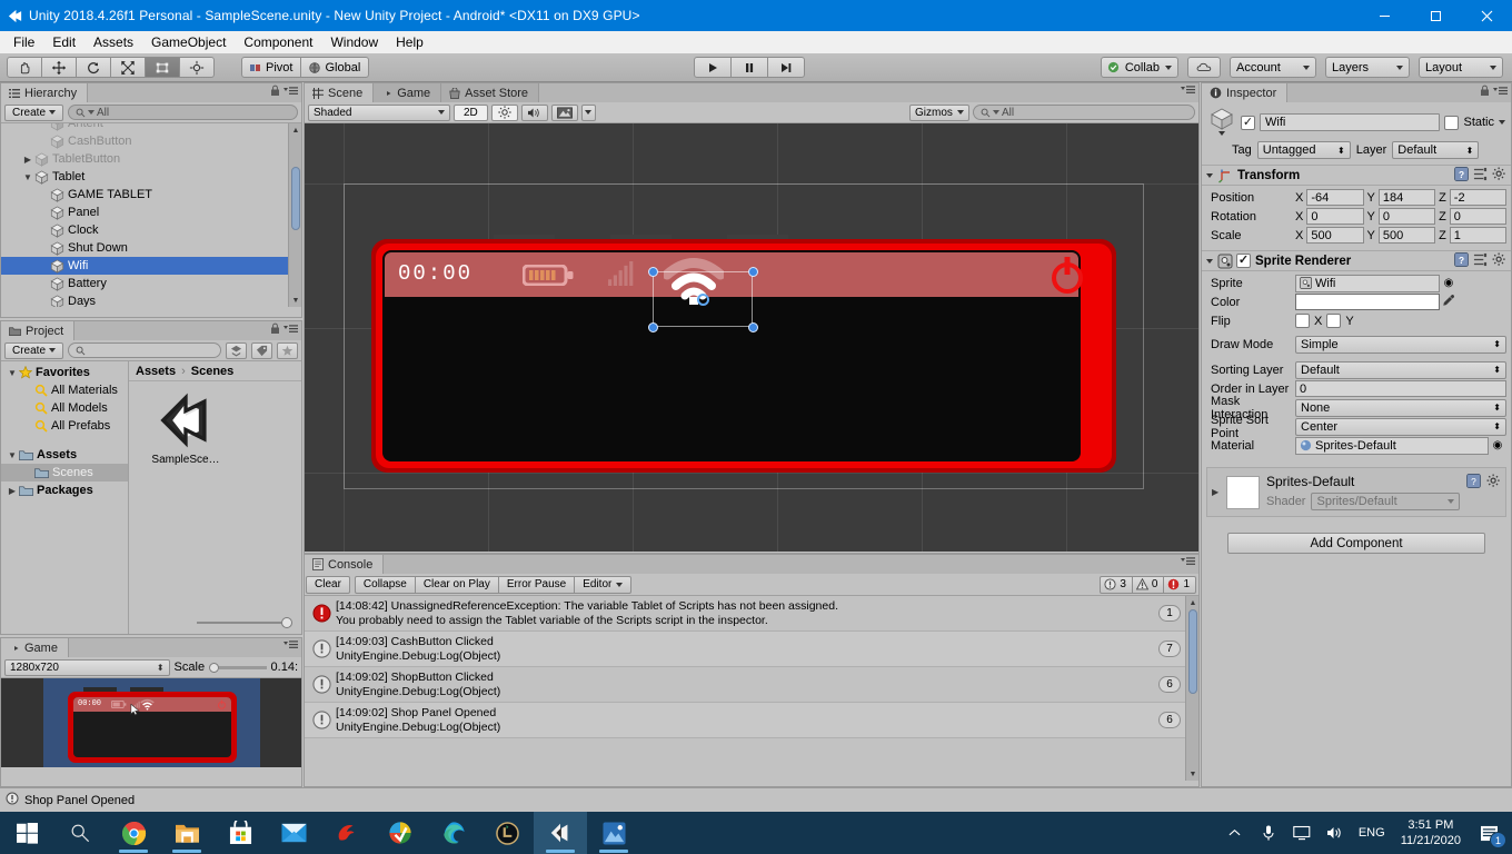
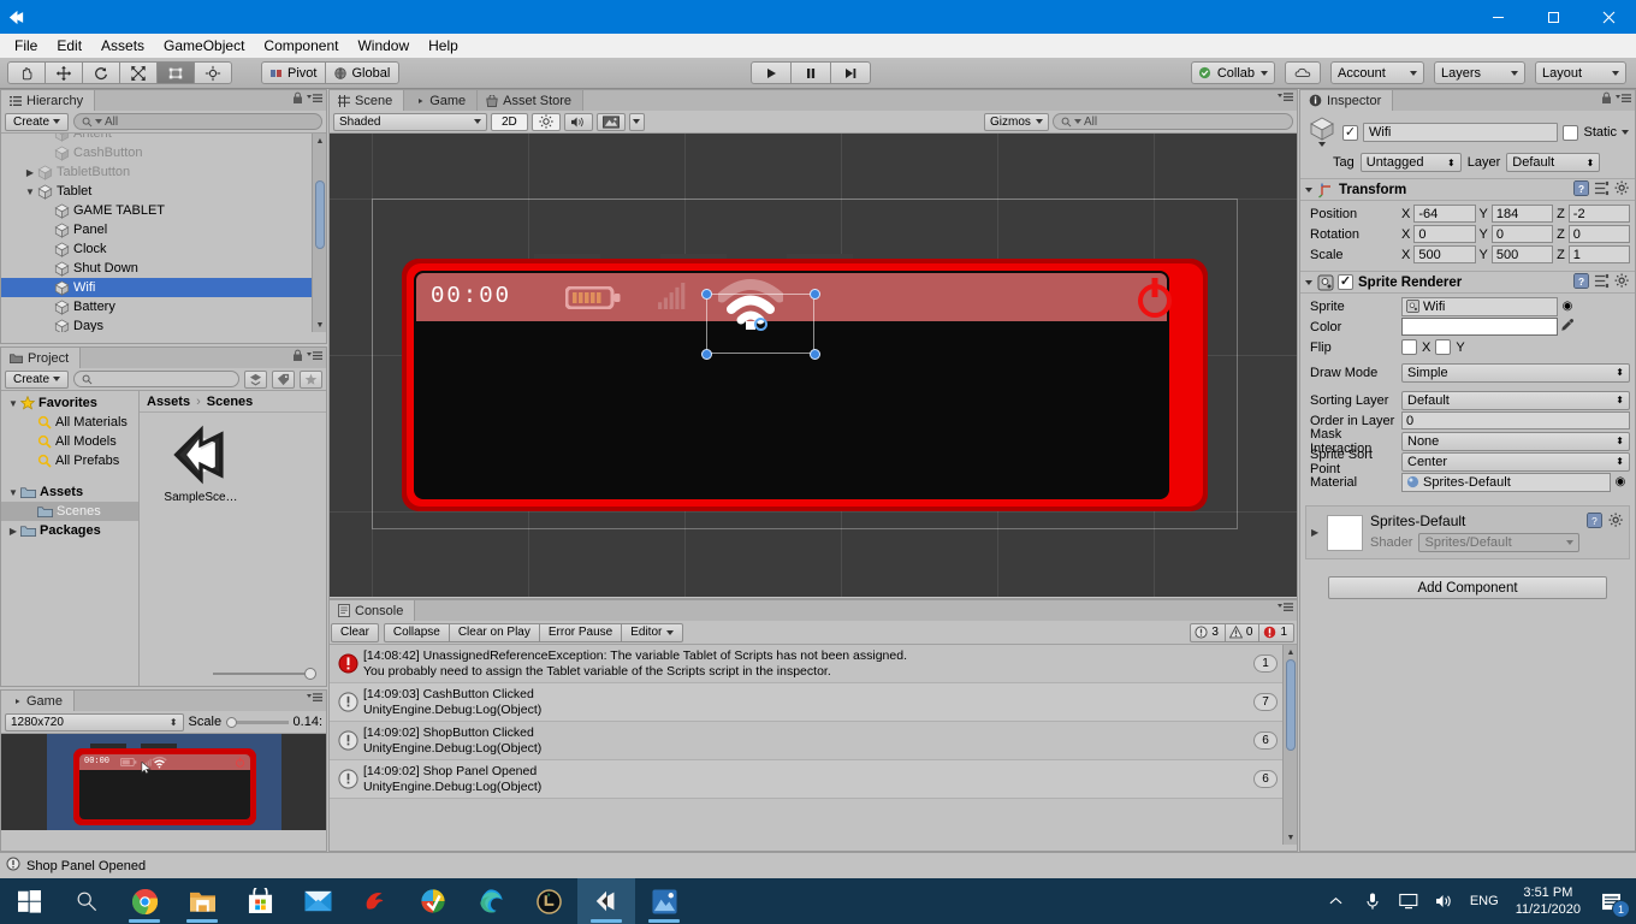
- Unity 2018.4.26f1 Personal - SampleScene.unity - New Unity Project - Android* <DX11 on DX9 GPU>
  File
  Edit
  Assets
  GameObject
  Component
  Window
  Help
  Pivot
  Global
  Collab
  Account
  Layers
  Layout
  Hierarchy
  Create
  All
  Antent
  CashButton
  ▶
  TabletButton
  ▼
  Tablet
  GAME TABLET
  Panel
  Clock
  Shut Down
  Wifi
  Battery
  Days
  Project
  Create
  ▼
  Favorites
  All Materials
  All Models
  All Prefabs
  ▼
  Assets
  Scenes
  ▶
  Packages
  Assets
  ›
  Scenes
  SampleSce…
  Game
  1280x720
  ⬍
  Scale
  0.14:
  00:00
  Scene
  Game
  Asset Store
  Shaded
  2D
  Gizmos
  All
  00:00
  Console
  Clear
  Collapse
  Clear on Play
  Error Pause
  Editor
  3
  0
  1
  [14:08:42] UnassignedReferenceException: The variable Tablet of Scripts has not been assigned.
  You probably need to assign the Tablet variable of the Scripts script in the inspector.
  1
  [14:09:03] CashButton Clicked
  UnityEngine.Debug:Log(Object)
  7
  [14:09:02] ShopButton Clicked
  UnityEngine.Debug:Log(Object)
  6
  [14:09:02] Shop Panel Opened
  UnityEngine.Debug:Log(Object)
  6
  Inspector
  Wifi
  Static
  Tag
  Untagged
  ⬍
  Layer
  Default
  ⬍
  Transform
  ?
  Position
  X
  -64
  Y
  184
  Z
  -2
  Rotation
  X
  0
  Y
  0
  Z
  0
  Scale
  X
  500
  Y
  500
  Z
  1
  Sprite Renderer
  ?
  Sprite
  Wifi
  ◉
  Color
  Flip
  X
  Y
  Draw Mode
  Simple
  ⬍
  Sorting Layer
  Default
  ⬍
  Order in Layer
  0
  Mask Interaction
  None
  ⬍
  Sprite Sort Point
  Center
  ⬍
  Material
  Sprites-Default
  ◉
  ▶
  Sprites-Default
  Shader
  Sprites/Default
  ?
  Add Component
  Shop Panel Opened
  ENG
  3:51 PM
  11/21/2020
  1
